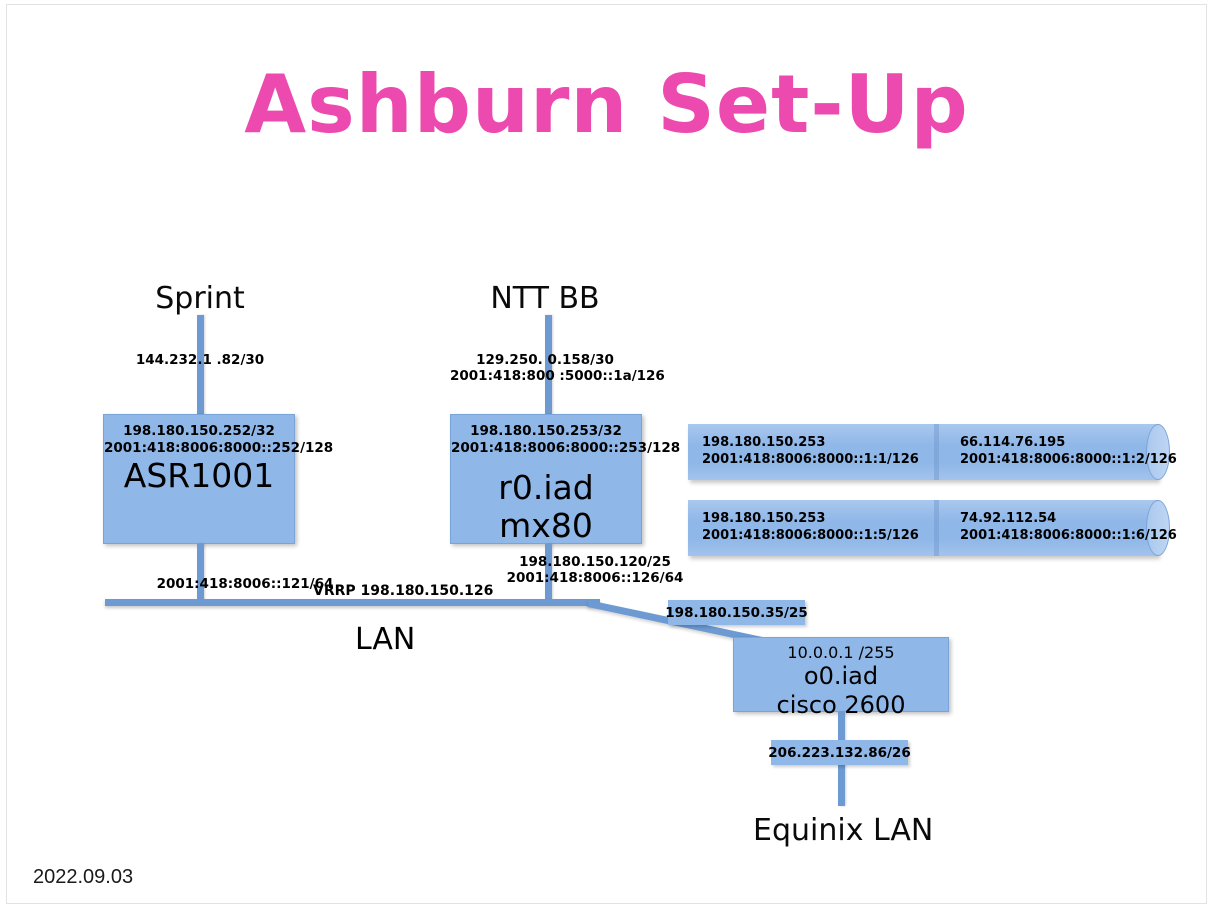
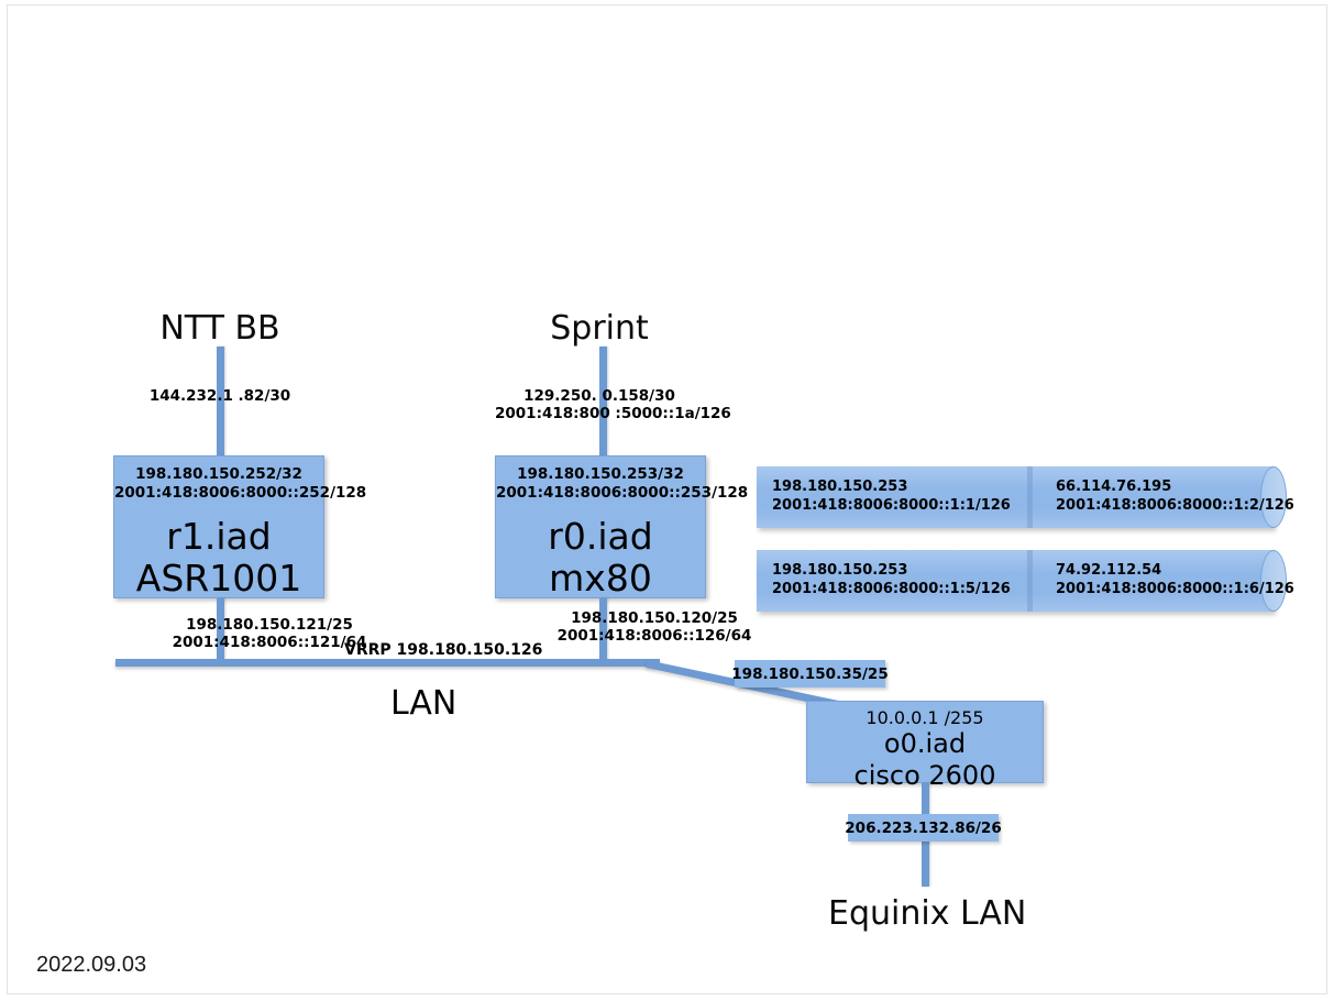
- Ashburn Set-Up
- Sprint
+ NTT BB
  144.232.1 .82/30
- NTT BB
+ Sprint
  129.250. 0.158/30
  2001:418:800 :5000::1a/126
  198.180.150.252/32
  2001:418:8006:8000::252/128
+ r1.iad
  ASR1001
+ 198.180.150.121/25
  2001:418:8006::121/64
  198.180.150.253/32
  2001:418:8006:8000::253/128
  r0.iad
  mx80
  198.180.150.120/25
  2001:418:8006::126/64
  198.180.150.253
  2001:418:8006:8000::1:1/126
  66.114.76.195
  2001:418:8006:8000::1:2/126
  198.180.150.253
  2001:418:8006:8000::1:5/126
  74.92.112.54
  2001:418:8006:8000::1:6/126
  VRRP 198.180.150.126
  LAN
  198.180.150.35/25
  10.0.0.1 /255
  o0.iad
  cisco 2600
  206.223.132.86/26
  Equinix LAN
  2022.09.03
